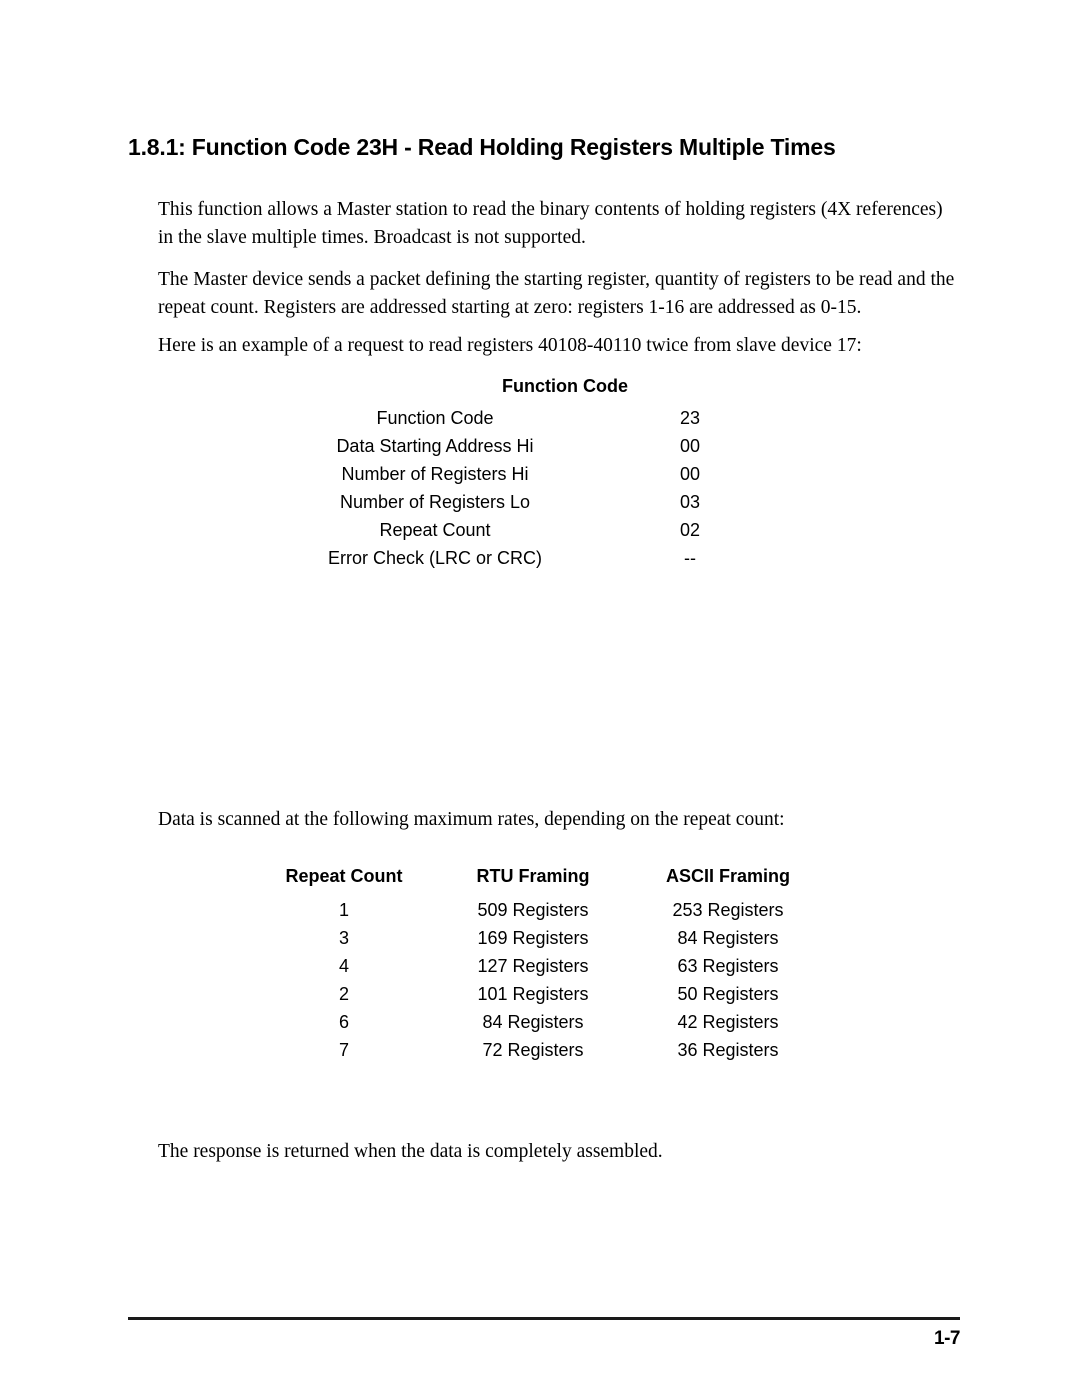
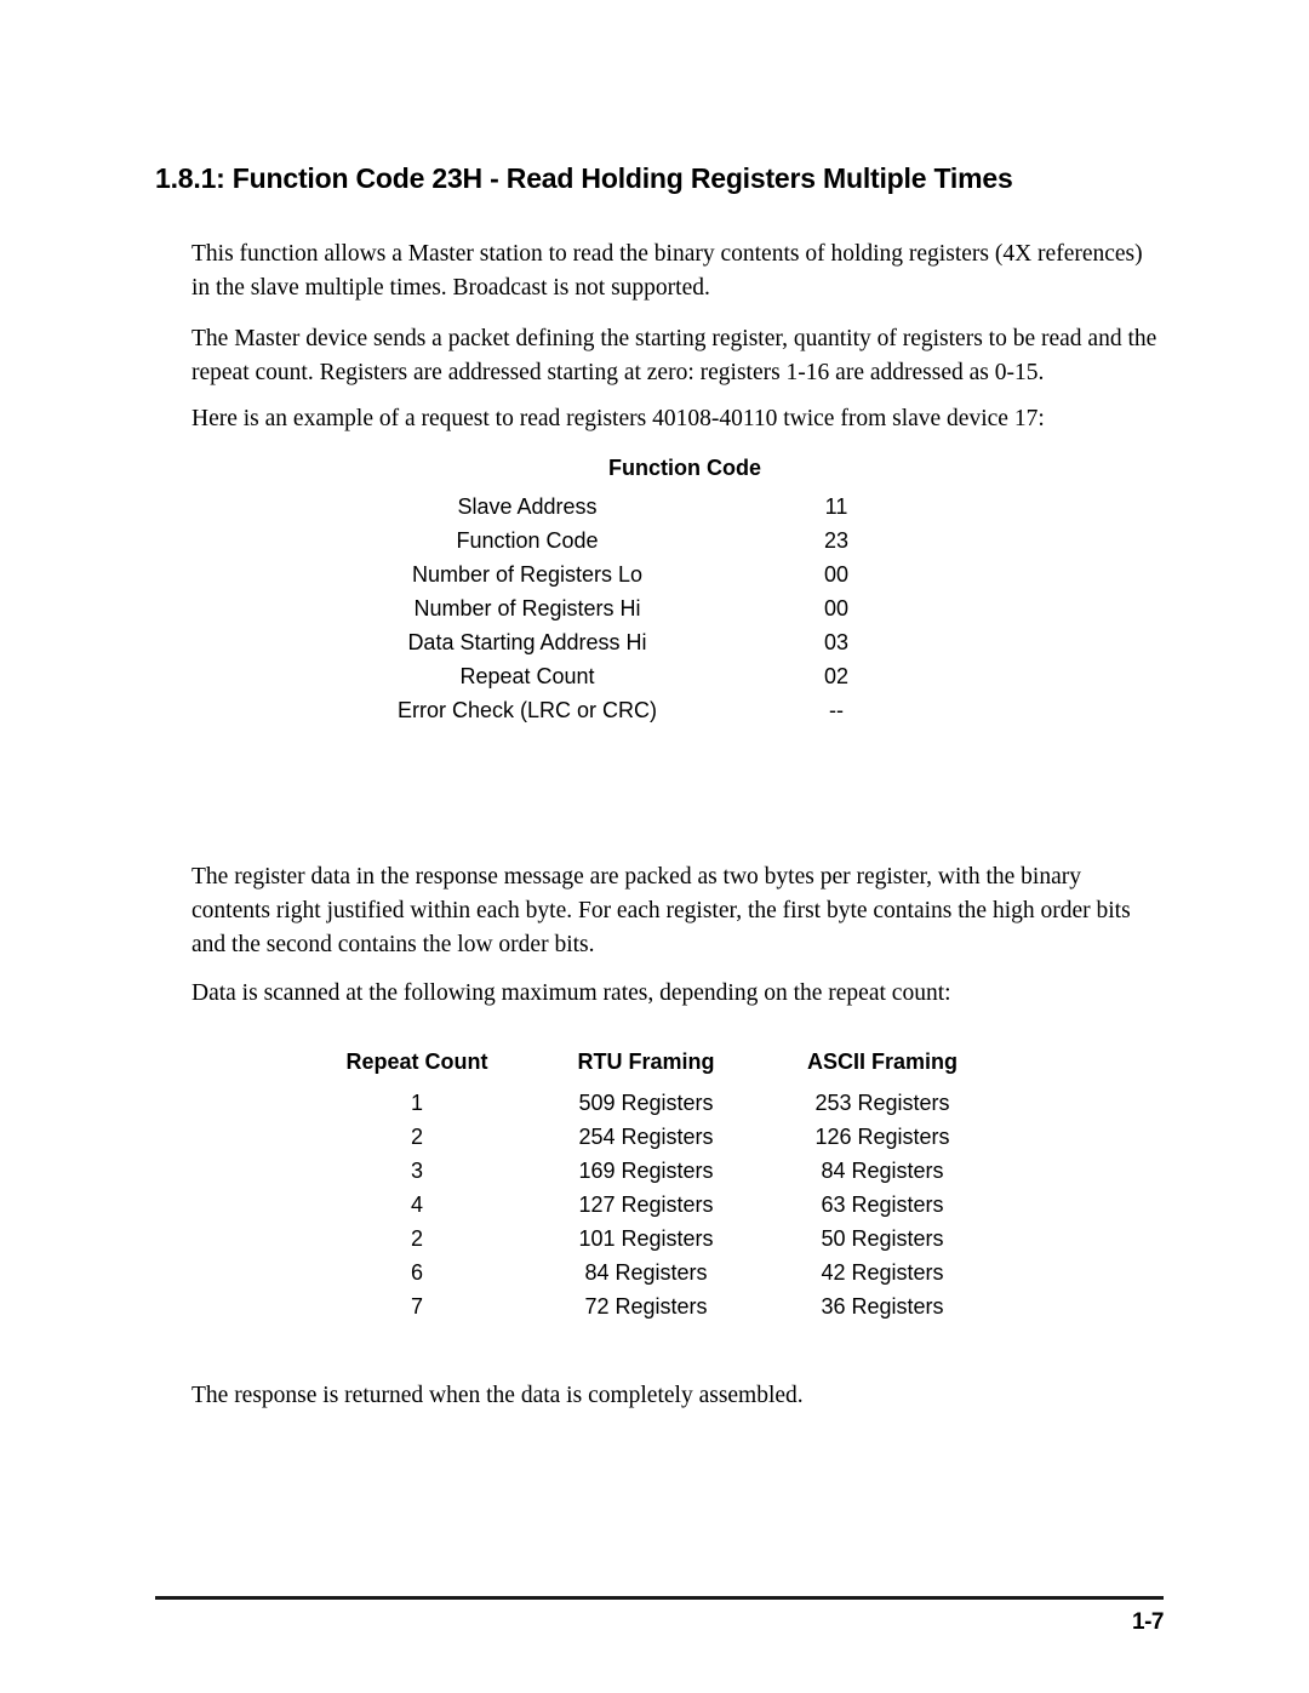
  1.8.1: Function Code 23H - Read Holding Registers Multiple Times
  This function allows a Master station to read the binary contents of holding registers (4X references) in the slave multiple times. Broadcast is not supported.
  The Master device sends a packet defining the starting register, quantity of registers to be read and the repeat count. Registers are addressed starting at zero: registers 1-16 are addressed as 0-15.
  Here is an example of a request to read registers 40108-40110 twice from slave device 17:
  Function Code
+ Slave Address	11
  Function Code	23
- Data Starting Address Hi	00
+ Number of Registers Lo	00
  Number of Registers Hi	00
- Number of Registers Lo	03
+ Data Starting Address Hi	03
  Repeat Count	02
  Error Check (LRC or CRC)	--
+ The register data in the response message are packed as two bytes per register, with the binary contents right justified within each byte. For each register, the first byte contains the high order bits and the second contains the low order bits.
  Data is scanned at the following maximum rates, depending on the repeat count:
  Repeat Count	RTU Framing	ASCII Framing
  1	509 Registers	253 Registers
+ 2	254 Registers	126 Registers
  3	169 Registers	84 Registers
  4	127 Registers	63 Registers
  2	101 Registers	50 Registers
  6	84 Registers	42 Registers
  7	72 Registers	36 Registers
  The response is returned when the data is completely assembled.
  1-7
